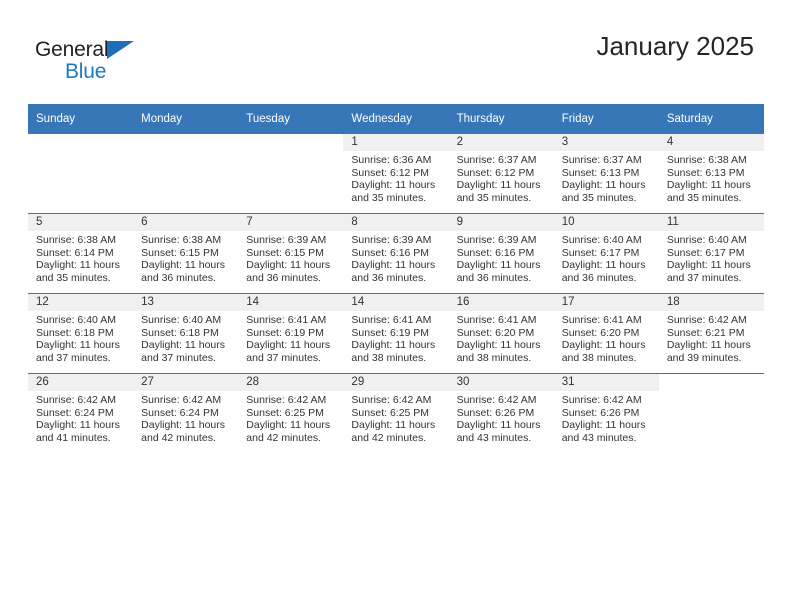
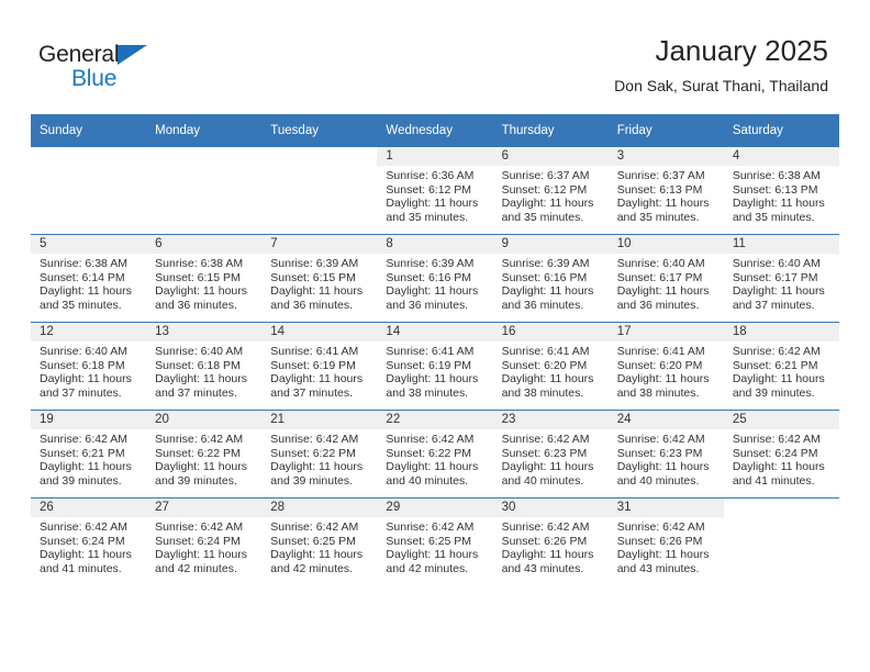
  General
  Blue
  January 2025
+ Don Sak, Surat Thani, Thailand
  Sunday	Monday	Tuesday	Wednesday	Thursday	Friday	Saturday
- 			1Sunrise: 6:36 AMSunset: 6:12 PMDaylight: 11 hoursand 35 minutes.	2Sunrise: 6:37 AMSunset: 6:12 PMDaylight: 11 hoursand 35 minutes.	3Sunrise: 6:37 AMSunset: 6:13 PMDaylight: 11 hoursand 35 minutes.	4Sunrise: 6:38 AMSunset: 6:13 PMDaylight: 11 hoursand 35 minutes.
+ 			1Sunrise: 6:36 AMSunset: 6:12 PMDaylight: 11 hoursand 35 minutes.	6Sunrise: 6:37 AMSunset: 6:12 PMDaylight: 11 hoursand 35 minutes.	3Sunrise: 6:37 AMSunset: 6:13 PMDaylight: 11 hoursand 35 minutes.	4Sunrise: 6:38 AMSunset: 6:13 PMDaylight: 11 hoursand 35 minutes.
  5Sunrise: 6:38 AMSunset: 6:14 PMDaylight: 11 hoursand 35 minutes.	6Sunrise: 6:38 AMSunset: 6:15 PMDaylight: 11 hoursand 36 minutes.	7Sunrise: 6:39 AMSunset: 6:15 PMDaylight: 11 hoursand 36 minutes.	8Sunrise: 6:39 AMSunset: 6:16 PMDaylight: 11 hoursand 36 minutes.	9Sunrise: 6:39 AMSunset: 6:16 PMDaylight: 11 hoursand 36 minutes.	10Sunrise: 6:40 AMSunset: 6:17 PMDaylight: 11 hoursand 36 minutes.	11Sunrise: 6:40 AMSunset: 6:17 PMDaylight: 11 hoursand 37 minutes.
  12Sunrise: 6:40 AMSunset: 6:18 PMDaylight: 11 hoursand 37 minutes.	13Sunrise: 6:40 AMSunset: 6:18 PMDaylight: 11 hoursand 37 minutes.	14Sunrise: 6:41 AMSunset: 6:19 PMDaylight: 11 hoursand 37 minutes.	14Sunrise: 6:41 AMSunset: 6:19 PMDaylight: 11 hoursand 38 minutes.	16Sunrise: 6:41 AMSunset: 6:20 PMDaylight: 11 hoursand 38 minutes.	17Sunrise: 6:41 AMSunset: 6:20 PMDaylight: 11 hoursand 38 minutes.	18Sunrise: 6:42 AMSunset: 6:21 PMDaylight: 11 hoursand 39 minutes.
+ 19Sunrise: 6:42 AMSunset: 6:21 PMDaylight: 11 hoursand 39 minutes.	20Sunrise: 6:42 AMSunset: 6:22 PMDaylight: 11 hoursand 39 minutes.	21Sunrise: 6:42 AMSunset: 6:22 PMDaylight: 11 hoursand 39 minutes.	22Sunrise: 6:42 AMSunset: 6:22 PMDaylight: 11 hoursand 40 minutes.	23Sunrise: 6:42 AMSunset: 6:23 PMDaylight: 11 hoursand 40 minutes.	24Sunrise: 6:42 AMSunset: 6:23 PMDaylight: 11 hoursand 40 minutes.	25Sunrise: 6:42 AMSunset: 6:24 PMDaylight: 11 hoursand 41 minutes.
  26Sunrise: 6:42 AMSunset: 6:24 PMDaylight: 11 hoursand 41 minutes.	27Sunrise: 6:42 AMSunset: 6:24 PMDaylight: 11 hoursand 42 minutes.	28Sunrise: 6:42 AMSunset: 6:25 PMDaylight: 11 hoursand 42 minutes.	29Sunrise: 6:42 AMSunset: 6:25 PMDaylight: 11 hoursand 42 minutes.	30Sunrise: 6:42 AMSunset: 6:26 PMDaylight: 11 hoursand 43 minutes.	31Sunrise: 6:42 AMSunset: 6:26 PMDaylight: 11 hoursand 43 minutes.
